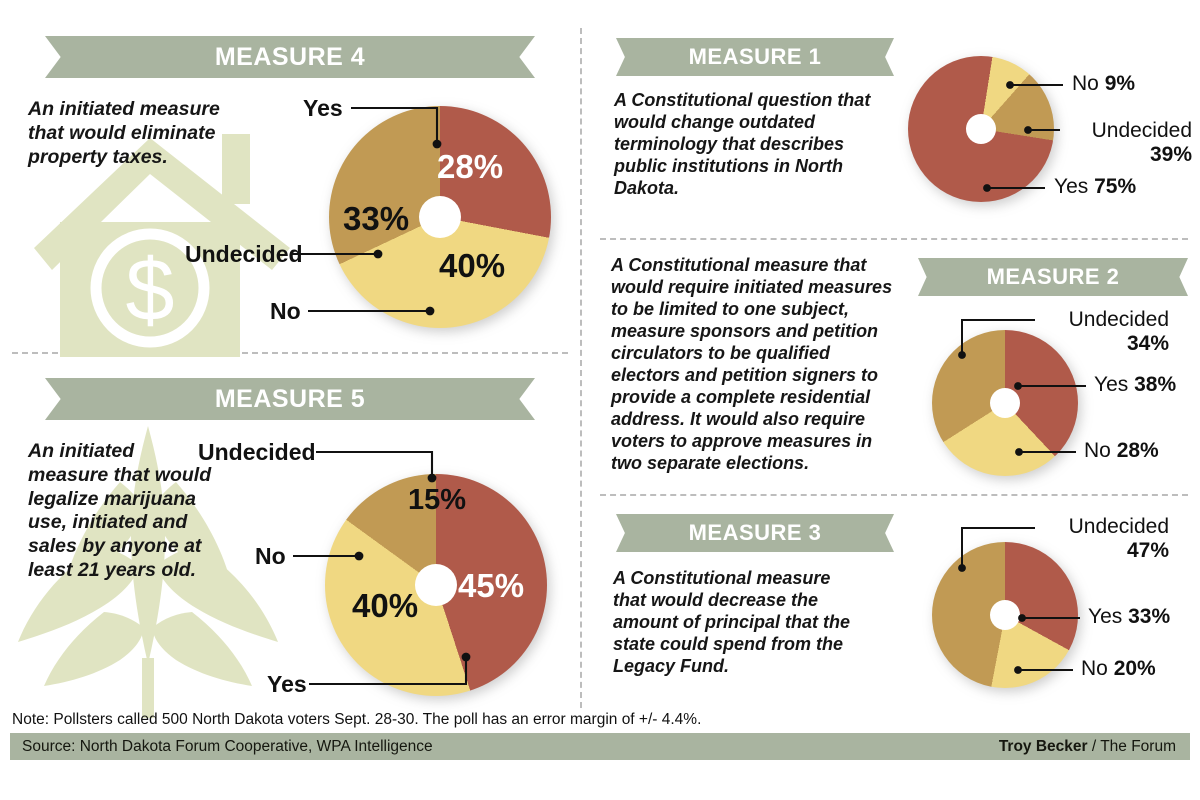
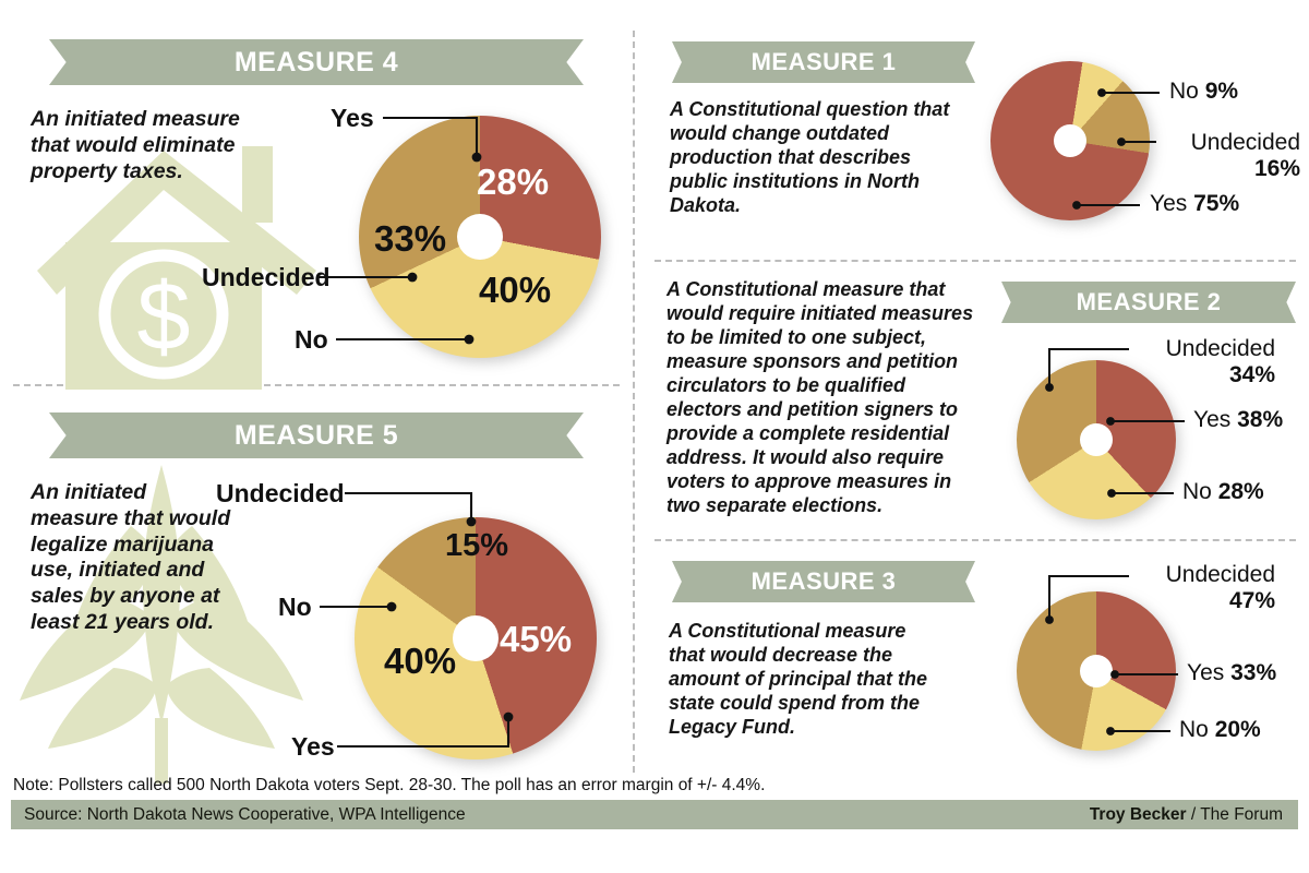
  MEASURE 4
  $
  An initiated measure that would eliminate property taxes.
  28%
  40%
  33%
  Yes
  Undecided
  No
  MEASURE 5
  An initiated measure that would legalize marijuana use, initiated and sales by anyone at least 21 years old.
  45%
  40%
  15%
  Undecided
  No
  Yes
  MEASURE 1
- A Constitutional question that would change outdated terminology that describes public institutions in North Dakota.
+ A Constitutional question that would change outdated production that describes public institutions in North Dakota.
  No 9%
  Undecided
- 39%
+ 16%
  Yes 75%
  MEASURE 2
  A Constitutional measure that would require initiated measures to be limited to one subject, measure sponsors and petition circulators to be qualified electors and petition signers to provide a complete residential address. It would also require voters to approve measures in two separate elections.
  Undecided
  34%
  Yes 38%
  No 28%
  MEASURE 3
  A Constitutional measure that would decrease the amount of principal that the state could spend from the Legacy Fund.
  Undecided
  47%
  Yes 33%
  No 20%
  Note: Pollsters called 500 North Dakota voters Sept. 28-30. The poll has an error margin of +/- 4.4%.
- Source: North Dakota Forum Cooperative, WPA Intelligence
+ Source: North Dakota News Cooperative, WPA Intelligence
  Troy Becker / The Forum
